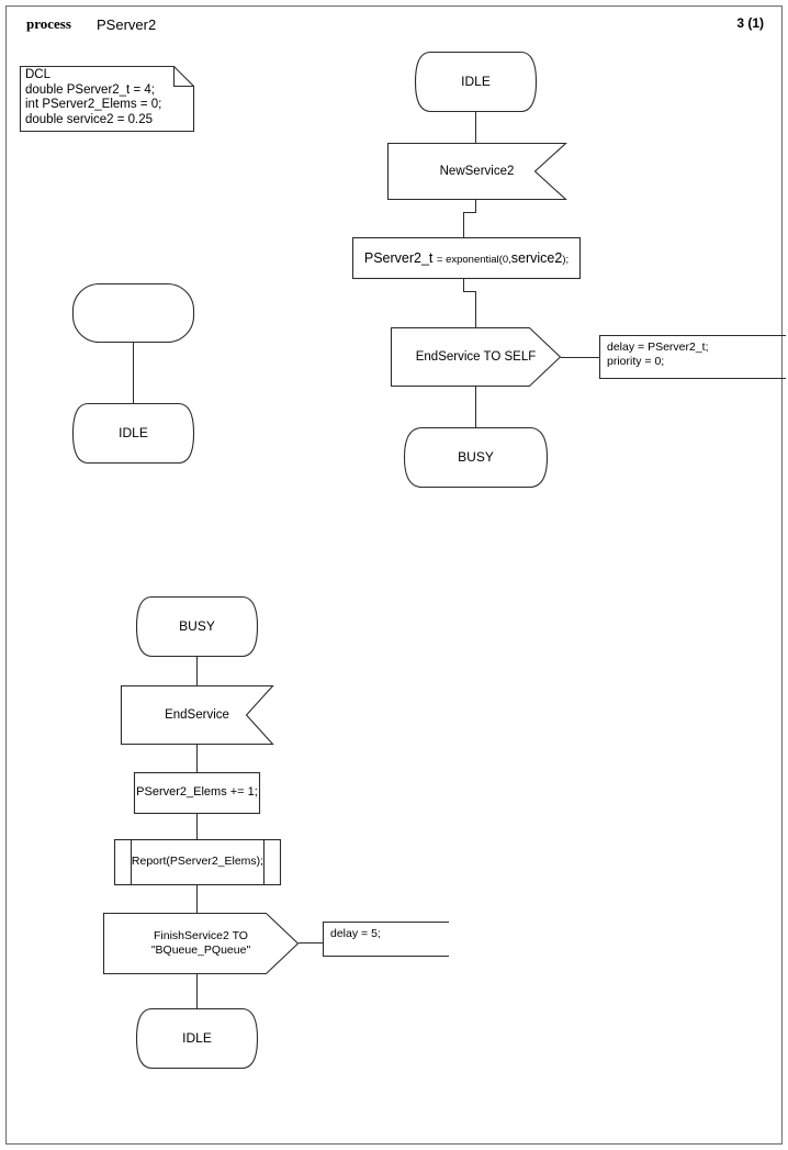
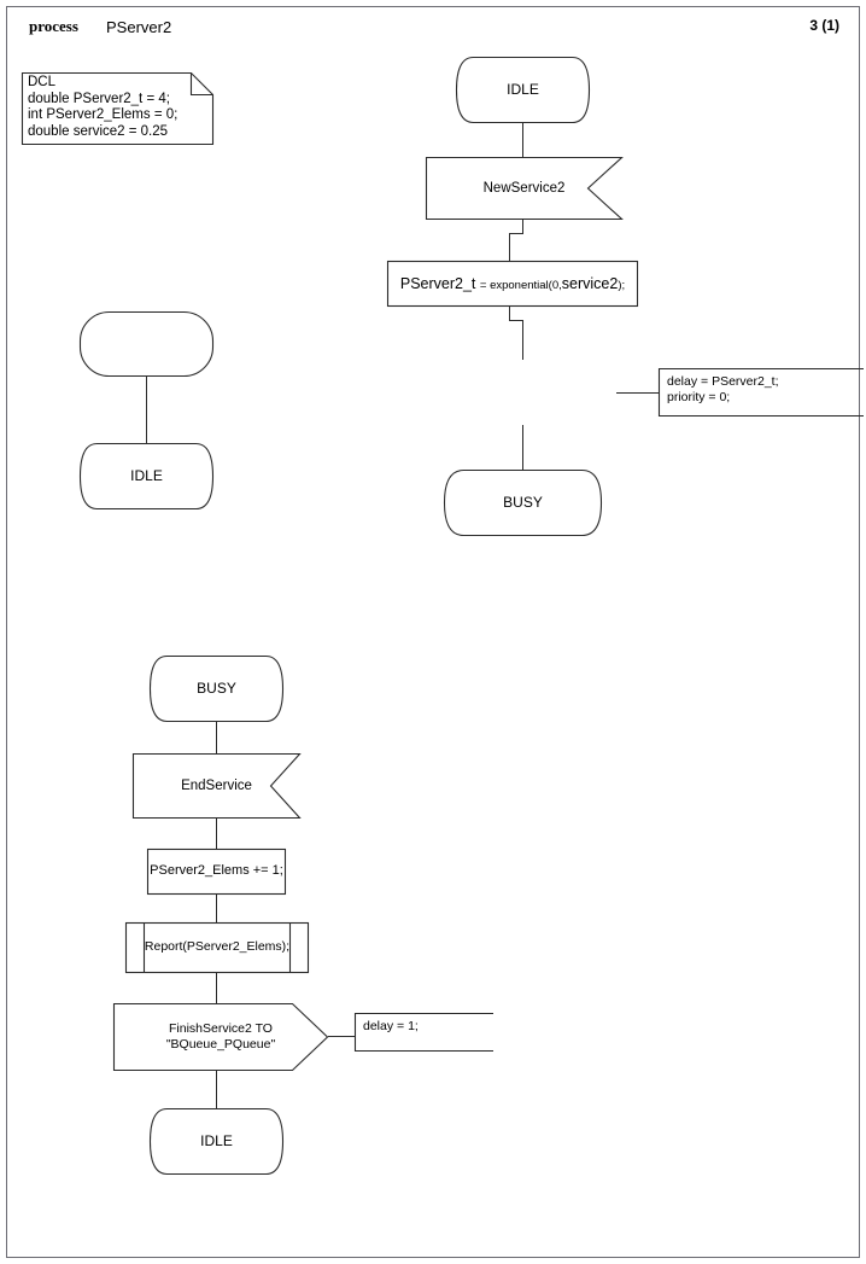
  process
  PServer2
  3 (1)
  DCL
  double PServer2_t = 4;
  int PServer2_Elems = 0;
  double service2 = 0.25
  IDLE
  IDLE
  NewService2
  PServer2_t = exponential(0,service2);
- EndService TO SELF
  delay = PServer2_t;
  priority = 0;
  BUSY
  BUSY
  EndService
  PServer2_Elems += 1;
  Report(PServer2_Elems);
  FinishService2 TO
  "BQueue_PQueue"
- delay = 5;
+ delay = 1;
  IDLE
